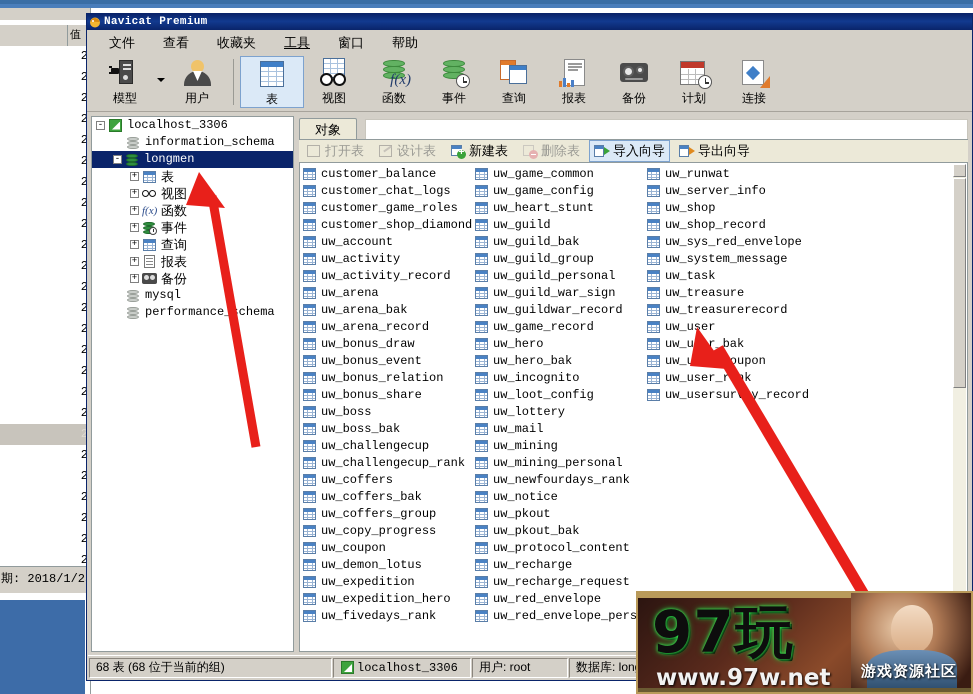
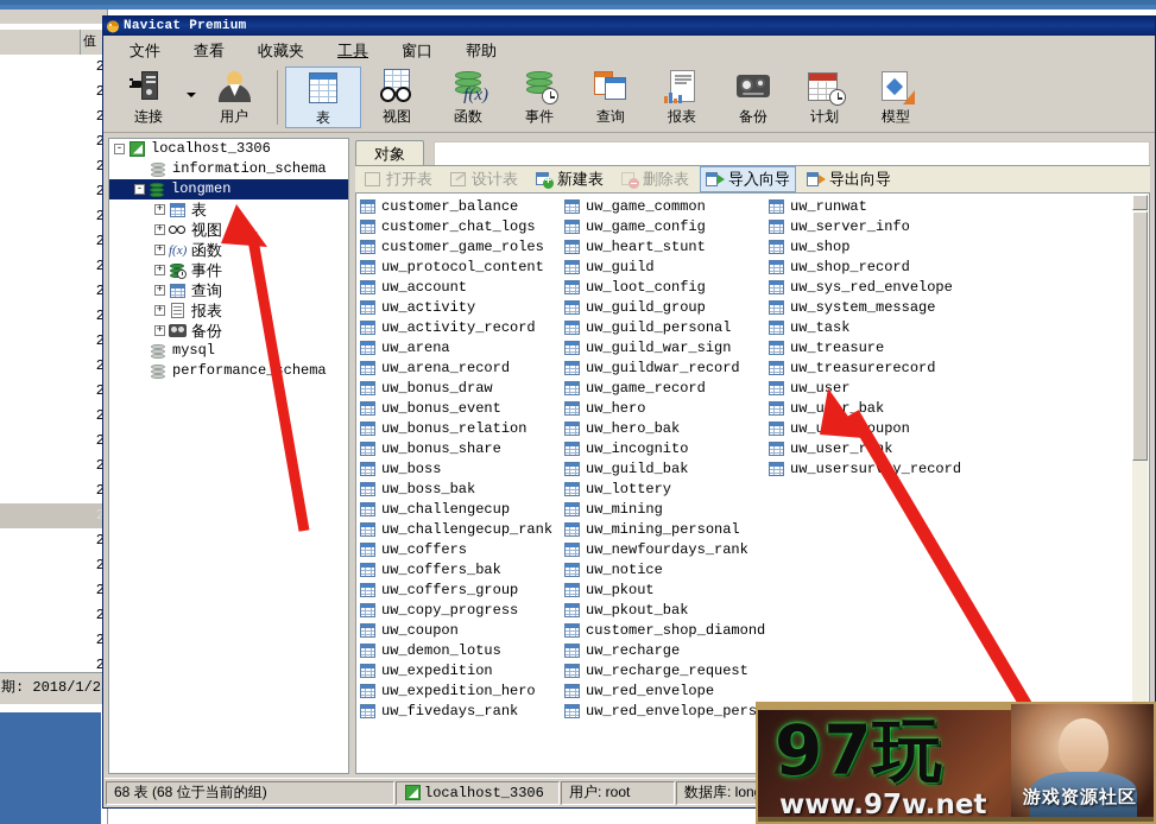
  值
  2
  2
  2
  2
  2
  2
  2
  2
  2
  2
  2
  2
  2
  2
  2
  2
  2
  2
  2
  2
  2
  2
  2
  2
  2
  期: 2018/1/2
  Navicat Premium
  文件
  查看
  收藏夹
  工具
  窗口
  帮助
- 模型
+ 连接
  用户
  表
  视图
  f(x)
  函数
  事件
  查询
  报表
  备份
  计划
- 连接
+ 模型
  -
  localhost_3306
  information_schema
  -
  longmen
  +
  表
  +
  视图
  +
  f(x)
  函数
  +
  事件
  +
  查询
  +
  报表
  +
  备份
  mysql
  performancechema
  对象
  打开表
  设计表
  新建表
  删除表
  导入向导
  导出向导
  customer_balance
  customer_chat_logs
  customer_game_roles
- customer_shop_diamond
+ uw_protocol_content
  uw_account
  uw_activity
  uw_activity_record
  uw_arena
- uw_arena_bak
  uw_arena_record
  uw_bonus_draw
  uw_bonus_event
  uw_bonus_relation
  uw_bonus_share
  uw_boss
  uw_boss_bak
  uw_challengecup
  uw_challengecup_rank
  uw_coffers
  uw_coffers_bak
  uw_coffers_group
  uw_copy_progress
  uw_coupon
  uw_demon_lotus
  uw_expedition
  uw_expedition_hero
  uw_fivedays_rank
  uw_game_common
  uw_game_config
  uw_heart_stunt
  uw_guild
- uw_guild_bak
+ uw_loot_config
  uw_guild_group
  uw_guild_personal
  uw_guild_war_sign
  uw_guildwar_record
  uw_game_record
  uw_hero
  uw_hero_bak
  uw_incognito
- uw_loot_config
+ uw_guild_bak
  uw_lottery
- uw_mail
  uw_mining
  uw_mining_personal
  uw_newfourdays_rank
  uw_notice
  uw_pkout
  uw_pkout_bak
- uw_protocol_content
+ customer_shop_diamond
  uw_recharge
  uw_recharge_request
  uw_red_envelope
  uw_red_envelope_pers
  uw_runwat
  uw_server_info
  uw_shop
  uw_shop_record
  uw_sys_red_envelope
  uw_system_message
  uw_task
  uw_treasure
  uw_treasurerecord
  uw_user
  uw_ur_bak
  uw_user_rk
  uw_usersury_record
  68 表 (68 位于当前的组)
  localhost_3306
  用户: root
  97玩
  www.97w.net
  游戏资源社区
